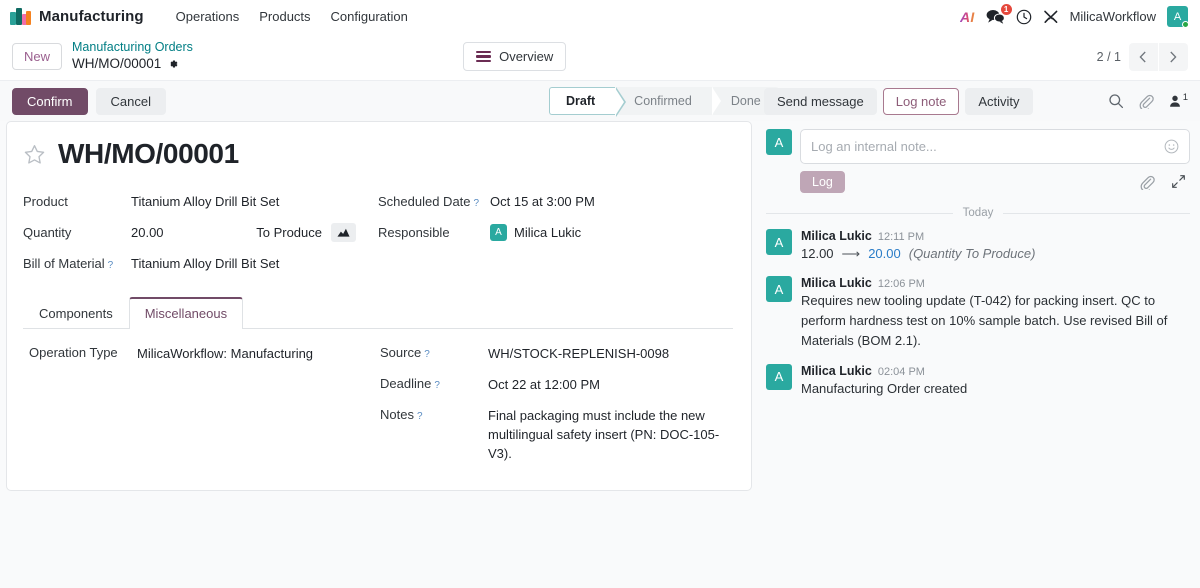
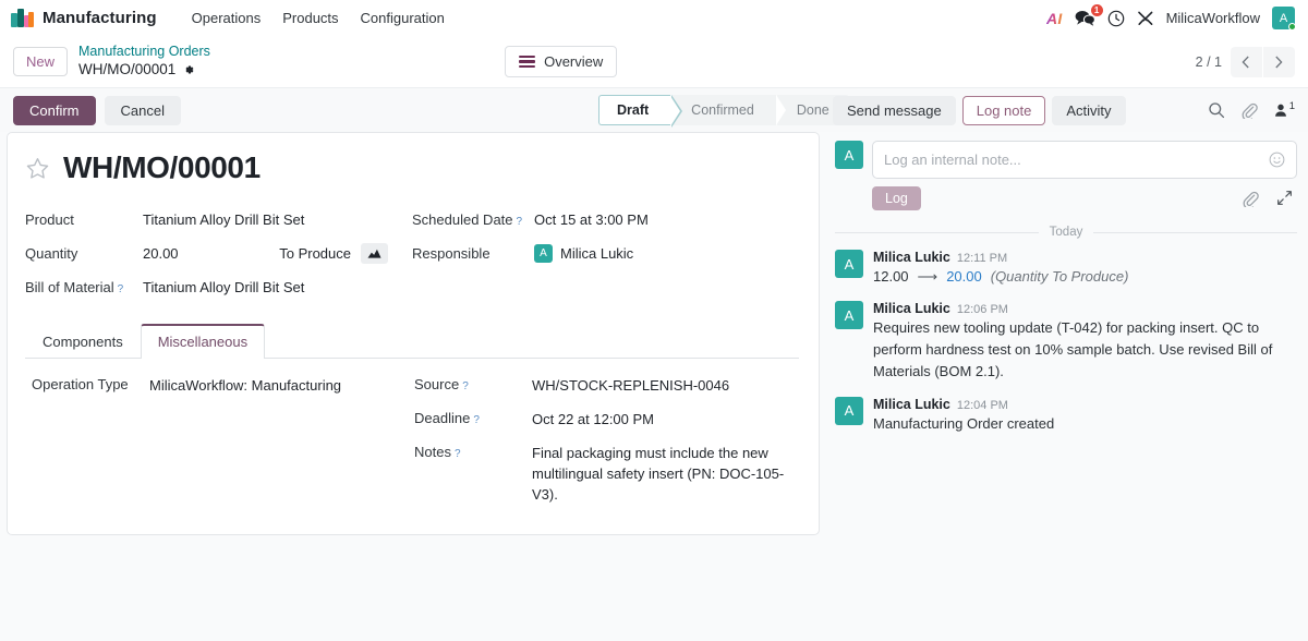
  Manufacturing
  Operations
  Products
  Configuration
  AI
  1
  MilicaWorkflow
  A
  New
  Manufacturing Orders
  WH/MO/00001
  Overview
  2 / 1
  Confirm
  Cancel
  Draft
  Confirmed
  Done
  Send message
  Log note
  Activity
  1
  WH/MO/00001
  Product
  Titanium Alloy Drill Bit Set
  Quantity
  20.00
  To Produce
  Bill of Material
  ?
  Titanium Alloy Drill Bit Set
  Scheduled Date
  ?
  Oct 15 at 3:00 PM
  Responsible
  A
  Milica Lukic
  Components
  Miscellaneous
  Operation Type
  MilicaWorkflow: Manufacturing
  Source
  ?
- WH/STOCK-REPLENISH-0098
+ WH/STOCK-REPLENISH-0046
  Deadline
  ?
  Oct 22 at 12:00 PM
  Notes
  ?
  Final packaging must include the new multilingual safety insert (PN: DOC-105-V3).
  A
  Log an internal note...
  Log
  Today
  A
  Milica Lukic
  12:11 PM
  12.00
  ⟶
  20.00
  (Quantity To Produce)
  A
  Milica Lukic
  12:06 PM
  Requires new tooling update (T-042) for packing insert. QC to perform hardness test on 10% sample batch. Use revised Bill of Materials (BOM 2.1).
  A
  Milica Lukic
- 02:04 PM
+ 12:04 PM
  Manufacturing Order created
